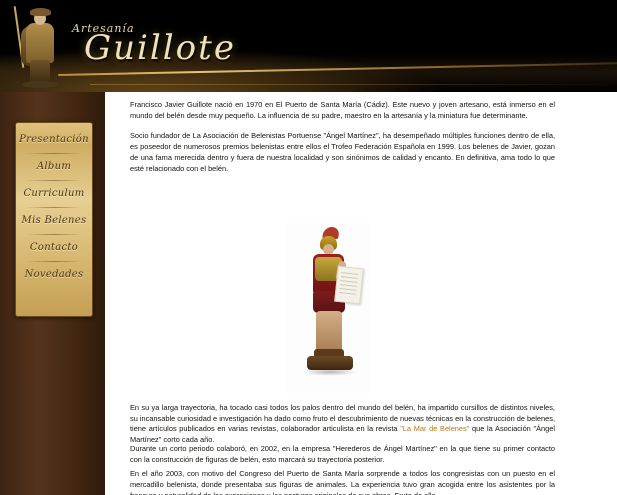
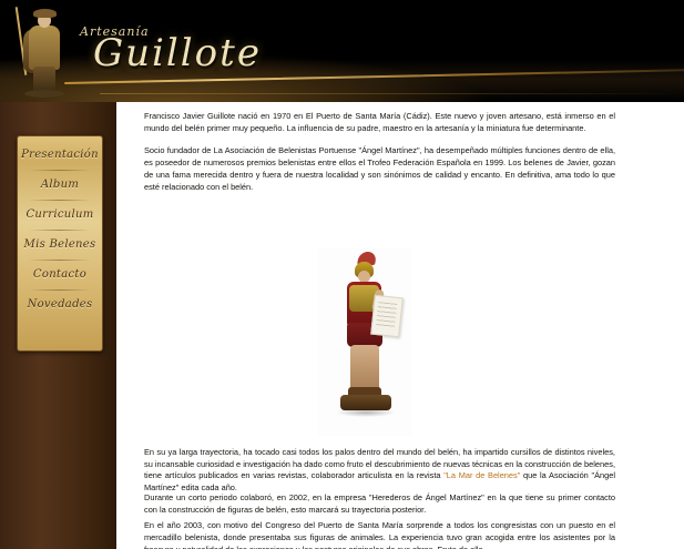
  Artesanía
  Guillote
  Presentación
  Album
  Curriculum
  Mis Belenes
  Contacto
  Novedades
- Francisco Javier Guillote nació en 1970 en El Puerto de Santa María (Cádiz). Este nuevo y joven artesano, está inmerso en el mundo del belén desde muy pequeño. La influencia de su padre, maestro en la artesanía y la miniatura fue determinante.
+ Francisco Javier Guillote nació en 1970 en El Puerto de Santa María (Cádiz). Este nuevo y joven artesano, está inmerso en el mundo del belén primer muy pequeño. La influencia de su padre, maestro en la artesanía y la miniatura fue determinante.
  Socio fundador de La Asociación de Belenistas Portuense "Ángel Martínez", ha desempeñado múltiples funciones dentro de ella, es poseedor de numerosos premios belenistas entre ellos el Trofeo Federación Española en 1999. Los belenes de Javier, gozan de una fama merecida dentro y fuera de nuestra localidad y son sinónimos de calidad y encanto. En definitiva, ama todo lo que esté relacionado con el belén.
- En su ya larga trayectoria, ha tocado casi todos los palos dentro del mundo del belén, ha impartido cursillos de distintos niveles, su incansable curiosidad e investigación ha dado como fruto el descubrimiento de nuevas técnicas en la construcción de belenes, tiene artículos publicados en varias revistas, colaborador articulista en la revista "La Mar de Belenes" que la Asociación "Ángel Martínez" corto cada año.
+ En su ya larga trayectoria, ha tocado casi todos los palos dentro del mundo del belén, ha impartido cursillos de distintos niveles, su incansable curiosidad e investigación ha dado como fruto el descubrimiento de nuevas técnicas en la construcción de belenes, tiene artículos publicados en varias revistas, colaborador articulista en la revista "La Mar de Belenes" que la Asociación "Ángel Martínez" edita cada año.
  Durante un corto periodo colaboró, en 2002, en la empresa "Herederos de Ángel Martínez" en la que tiene su primer contacto con la construcción de figuras de belén, esto marcará su trayectoria posterior.
  En el año 2003, con motivo del Congreso del Puerto de Santa María sorprende a todos los congresistas con un puesto en el mercadillo belenista, donde presentaba sus figuras de animales. La experiencia tuvo gran acogida entre los asistentes por la
